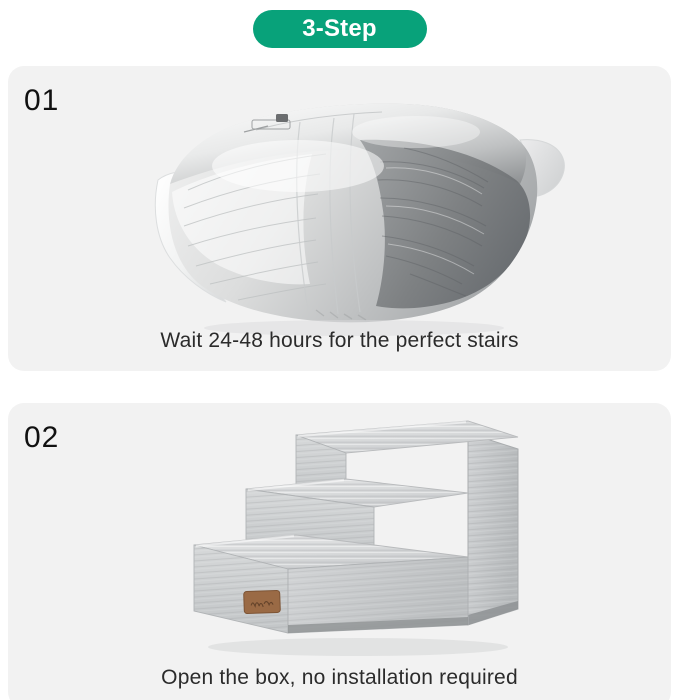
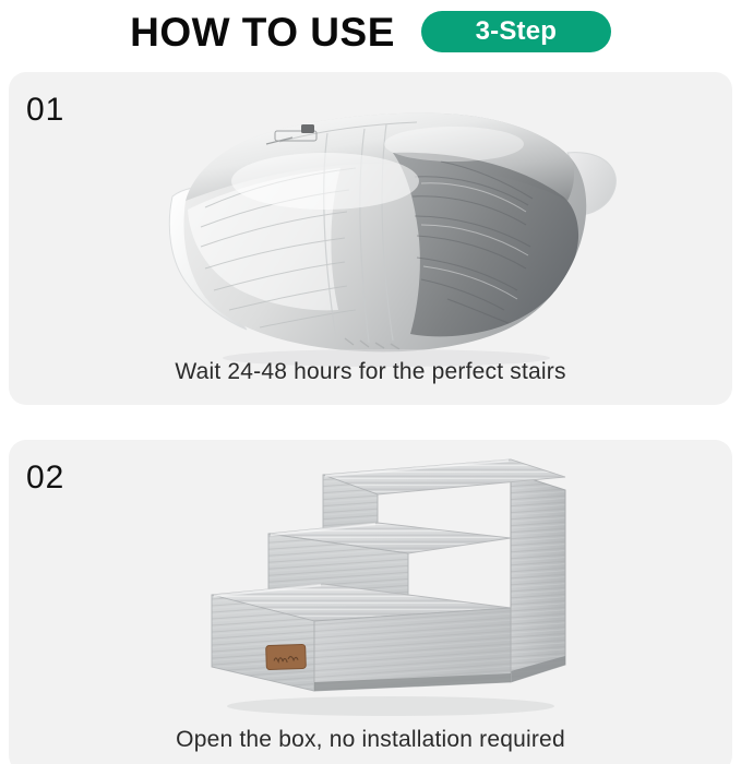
+ HOW TO USE
  3-Step
  01
  Wait 24-48 hours for the perfect stairs
  02
  Open the box, no installation required
